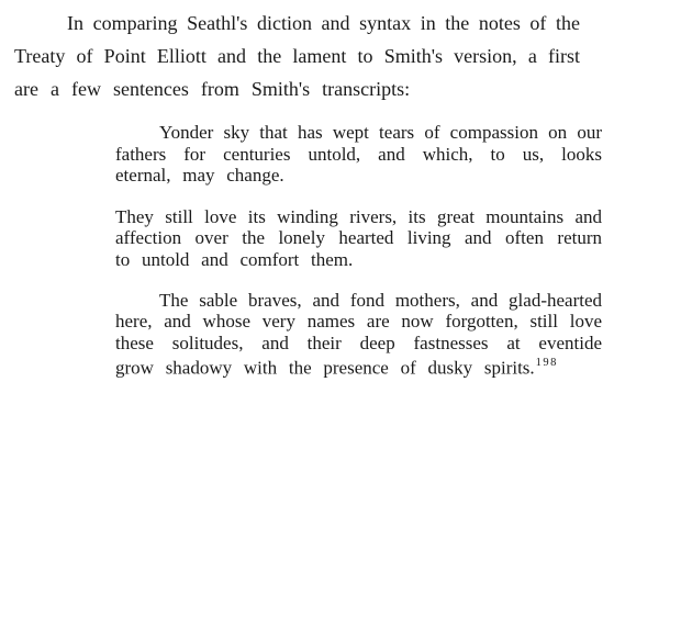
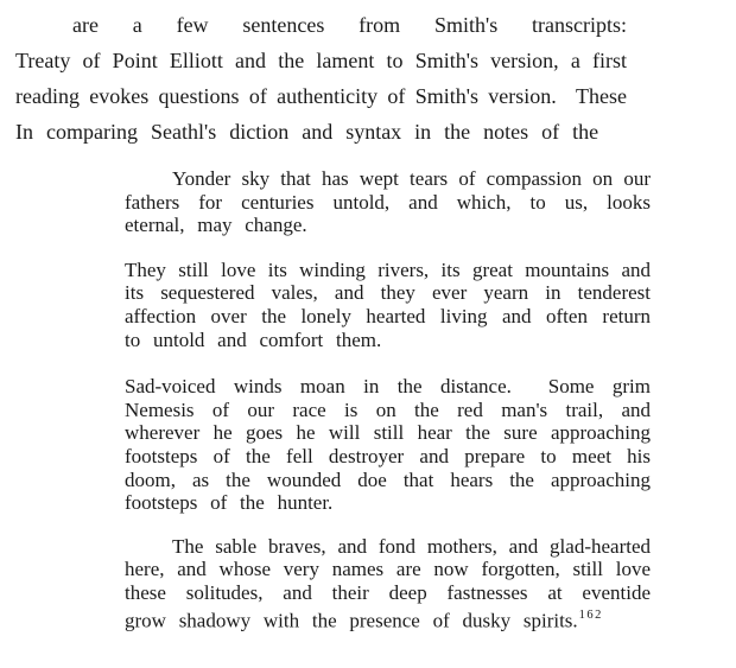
- In comparing Seathl's diction and syntax in the notes of the
+ are a few sentences from Smith's transcripts:
  Treaty of Point Elliott and the lament to Smith's version, a first
+ reading evokes questions of authenticity of Smith's version. These
- are a few sentences from Smith's transcripts:
+ In comparing Seathl's diction and syntax in the notes of the
  Yonder sky that has wept tears of compassion on our
  fathers for centuries untold, and which, to us, looks
  eternal, may change.
  They still love its winding rivers, its great mountains and
+ its sequestered vales, and they ever yearn in tenderest
  affection over the lonely hearted living and often return
  to untold and comfort them.
+ Sad-voiced winds moan in the distance. Some grim
+ Nemesis of our race is on the red man's trail, and
+ wherever he goes he will still hear the sure approaching
+ footsteps of the fell destroyer and prepare to meet his
+ doom, as the wounded doe that hears the approaching
+ footsteps of the hunter.
  The sable braves, and fond mothers, and glad-hearted
  here, and whose very names are now forgotten, still love
  these solitudes, and their deep fastnesses at eventide
- grow shadowy with the presence of dusky spirits.198
+ grow shadowy with the presence of dusky spirits.162
